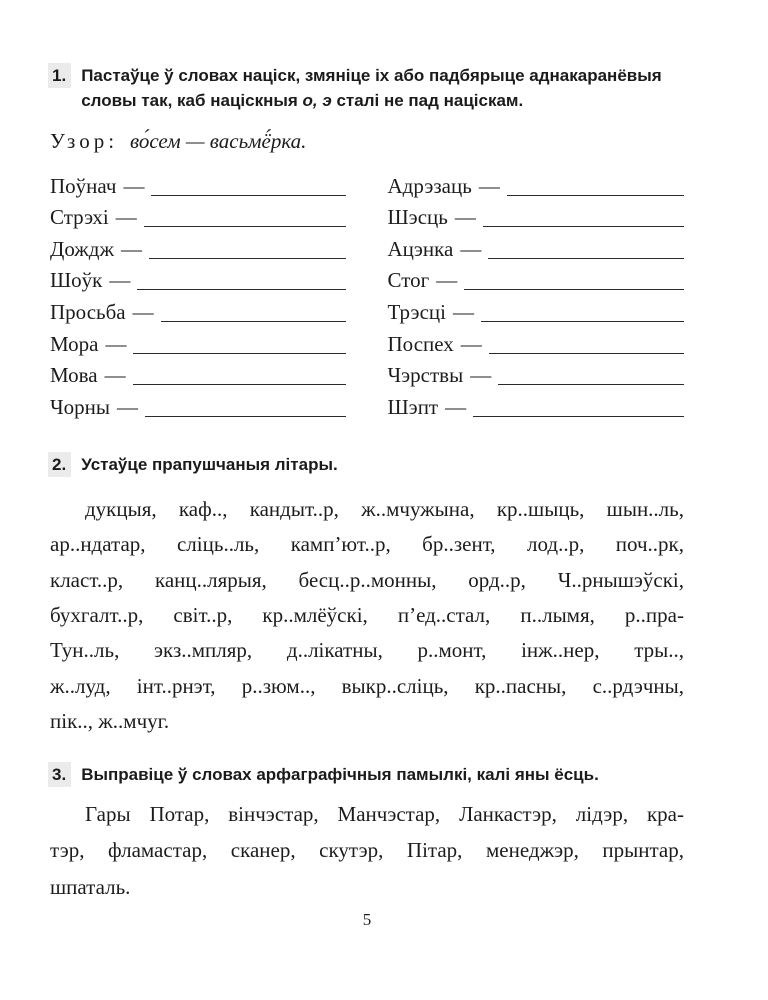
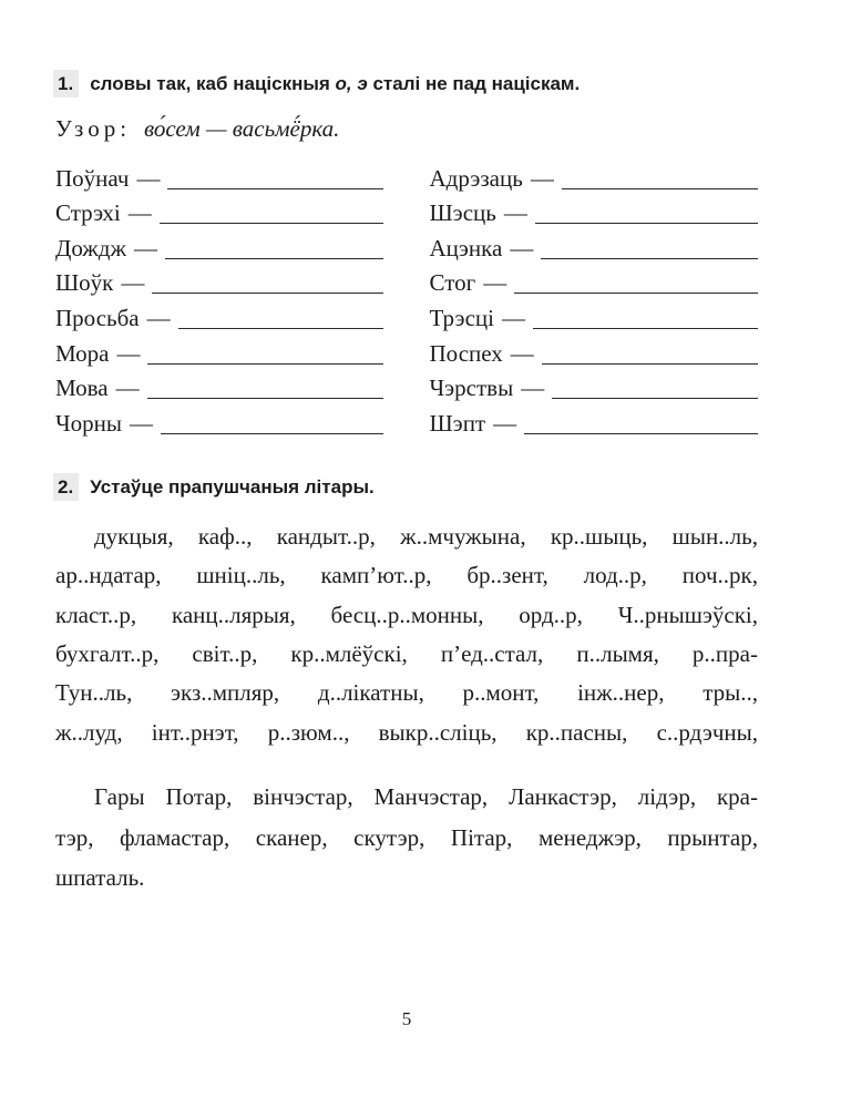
  1.
- Пастаўце ў словах націск, змяніце іх або падбярыце аднакаранёвыя
  словы так, каб націскныя о, э сталі не пад націскам.
  Узор: во́сем — васьмё́рка.
  Поўнач
  —
  Стрэхі
  —
  Дождж
  —
  Шоўк
  —
  Просьба
  —
  Мора
  —
  Мова
  —
  Чорны
  —
  Адрэзаць
  —
  Шэсць
  —
  Ацэнка
  —
  Стог
  —
  Трэсці
  —
  Поспех
  —
  Чэрствы
  —
  Шэпт
  —
  2.
  Устаўце прапушчаныя літары.
  дукцыя, каф.., кандыт..р, ж..мчужына, кр..шыць, шын..ль,
- ар..ндатар, сліць..ль, камп’ют..р, бр..зент, лод..р, поч..рк,
+ ар..ндатар, шніц..ль, камп’ют..р, бр..зент, лод..р, поч..рк,
  класт..р, канц..лярыя, бесц..р..монны, орд..р, Ч..рнышэўскі,
  бухгалт..р, світ..р, кр..млёўскі, п’ед..стал, п..лымя, р..пра-
  Тун..ль, экз..мпляр, д..лікатны, р..монт, інж..нер, тры..,
  ж..луд, інт..рнэт, р..зюм.., выкр..сліць, кр..пасны, с..рдэчны,
- пік.., ж..мчуг.
- 3.
- Выправіце ў словах арфаграфічныя памылкі, калі яны ёсць.
  Гары Потар, вінчэстар, Манчэстар, Ланкастэр, лідэр, кра-
  тэр, фламастар, сканер, скутэр, Пітар, менеджэр, прынтар,
  шпаталь.
  5
